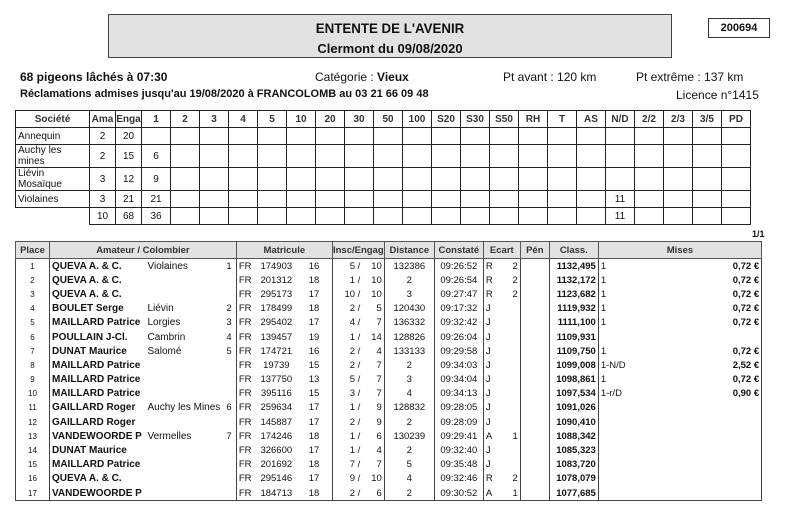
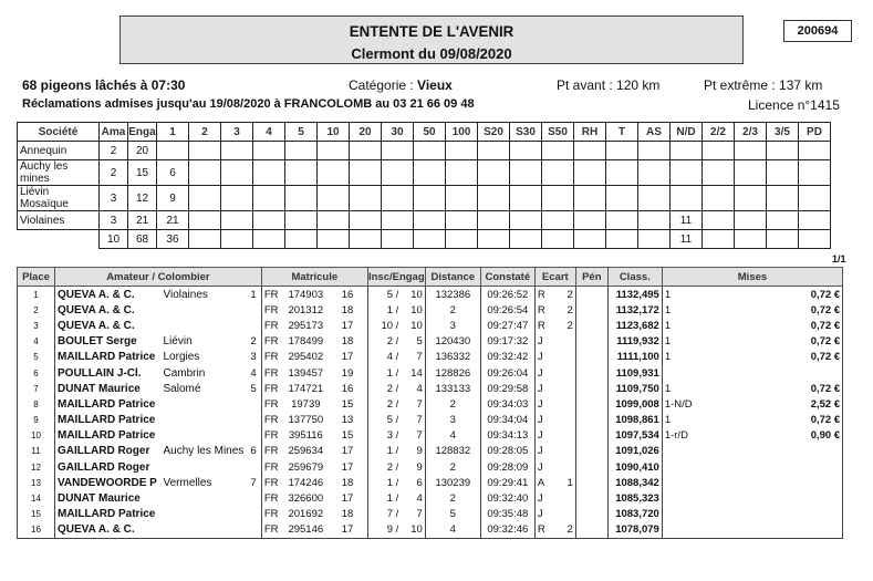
  ENTENTE DE L'AVENIR
  Clermont du 09/08/2020
  200694
  68 pigeons lâchés à 07:30
  Catégorie : Vieux
  Pt avant : 120 km
  Pt extrême : 137 km
  Réclamations admises jusqu'au 19/08/2020 à FRANCOLOMB au 03 21 66 09 48
  Licence n°1415
  Société	Ama	Enga	1	2	3	4	5	10	20	30	50	100	S20	S30	S50	RH	T	AS	N/D	2/2	2/3	3/5	PD
  Annequin	2	20
  Auchy les mines	2	15	6
  Liévin Mosaïque	3	12	9
  Violaines	3	21	21																11
  	10	68	36																11
  1/1
  Place	Amateur / Colombier	Matricule	Insc/Engag	Distance	Constaté	Ecart	Pén	Class.	Mises
  1	QUEVA A. & C.	Violaines	1	FR	174903	16	5 /	10	132386	09:26:52	R	2		1132,495	1	0,72 €
  2	QUEVA A. & C.			FR	201312	18	1 /	10	2	09:26:54	R	2		1132,172	1	0,72 €
  3	QUEVA A. & C.			FR	295173	17	10 /	10	3	09:27:47	R	2		1123,682	1	0,72 €
  4	BOULET Serge	Liévin	2	FR	178499	18	2 /	5	120430	09:17:32	J			1119,932	1	0,72 €
  5	MAILLARD Patrice	Lorgies	3	FR	295402	17	4 /	7	136332	09:32:42	J			1111,100	1	0,72 €
  6	POULLAIN J-Cl.	Cambrin	4	FR	139457	19	1 /	14	128826	09:26:04	J			1109,931
  7	DUNAT Maurice	Salomé	5	FR	174721	16	2 /	4	133133	09:29:58	J			1109,750	1	0,72 €
  8	MAILLARD Patrice			FR	19739	15	2 /	7	2	09:34:03	J			1099,008	1-N/D	2,52 €
  9	MAILLARD Patrice			FR	137750	13	5 /	7	3	09:34:04	J			1098,861	1	0,72 €
  10	MAILLARD Patrice			FR	395116	15	3 /	7	4	09:34:13	J			1097,534	1-r/D	0,90 €
  11	GAILLARD Roger	Auchy les Mines	6	FR	259634	17	1 /	9	128832	09:28:05	J			1091,026
- 12	GAILLARD Roger			FR	145887	17	2 /	9	2	09:28:09	J			1090,410
+ 12	GAILLARD Roger			FR	259679	17	2 /	9	2	09:28:09	J			1090,410
  13	VANDEWOORDE P	Vermelles	7	FR	174246	18	1 /	6	130239	09:29:41	A	1		1088,342
  14	DUNAT Maurice			FR	326600	17	1 /	4	2	09:32:40	J			1085,323
  15	MAILLARD Patrice			FR	201692	18	7 /	7	5	09:35:48	J			1083,720
  16	QUEVA A. & C.			FR	295146	17	9 /	10	4	09:32:46	R	2		1078,079
- 17	VANDEWOORDE P			FR	184713	18	2 /	6	2	09:30:52	A	1		1077,685
